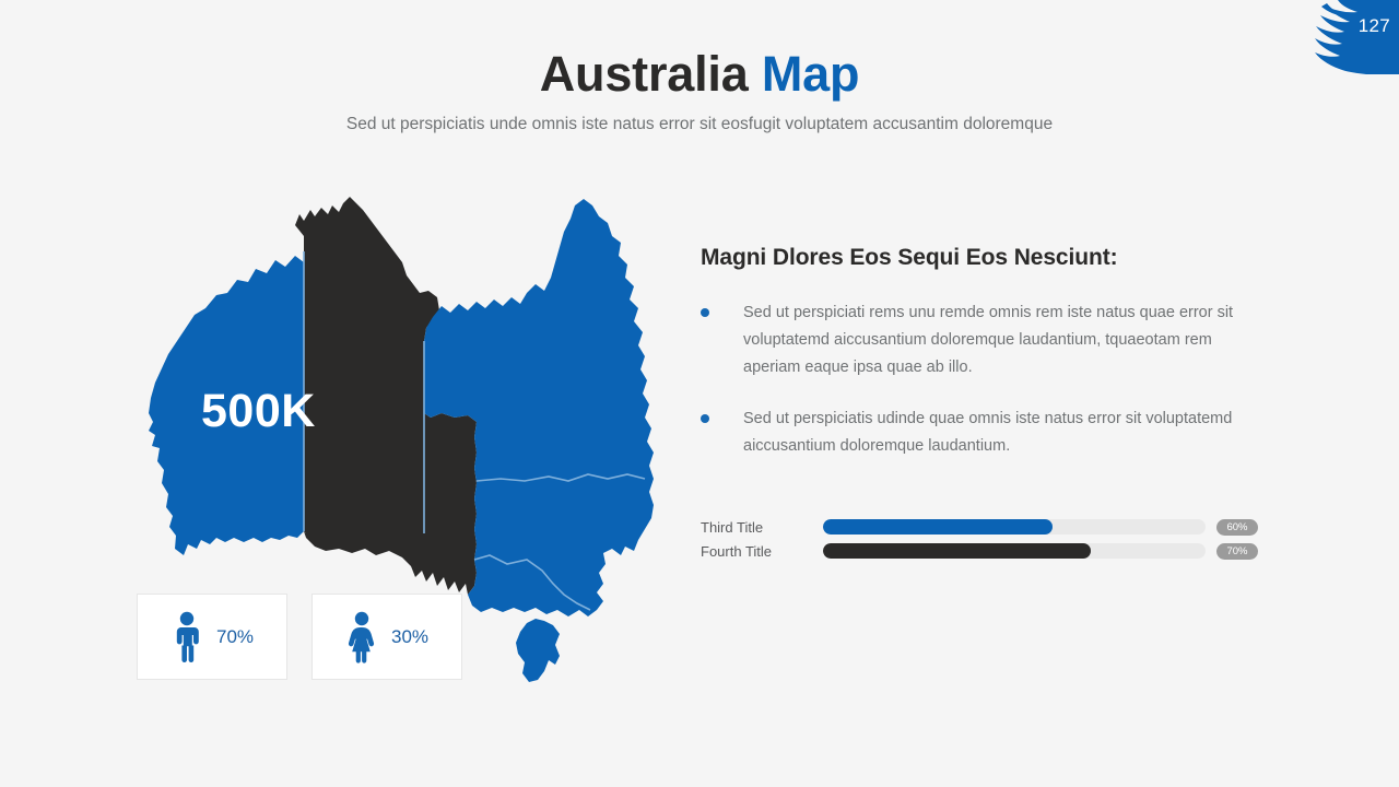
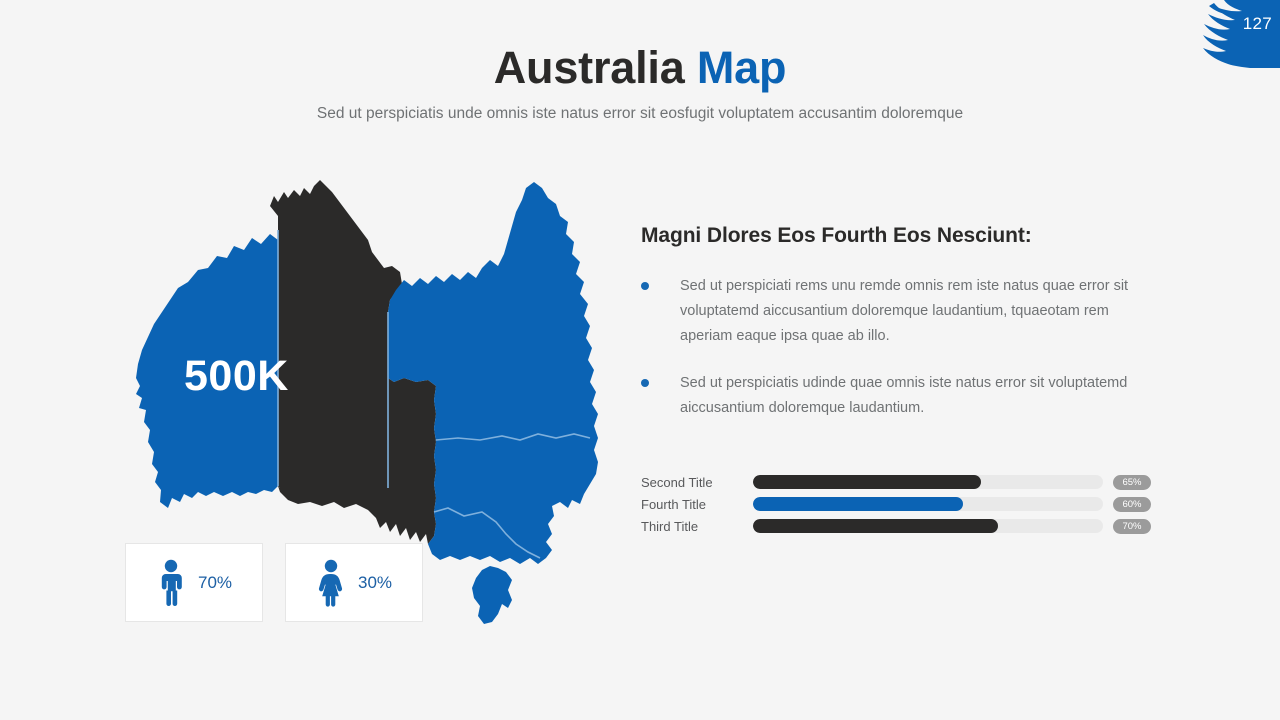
  127
  Australia Map
  Sed ut perspiciatis unde omnis iste natus error sit eosfugit voluptatem accusantim doloremque
  500K
  70%
  30%
- Magni Dlores Eos Sequi Eos Nesciunt:
+ Magni Dlores Eos Fourth Eos Nesciunt:
  Sed ut perspiciati rems unu remde omnis rem iste natus quae error sit voluptatemd aiccusantium doloremque laudantium, tquaeotam rem aperiam eaque ipsa quae ab illo.
  Sed ut perspiciatis udinde quae omnis iste natus error sit voluptatemd aiccusantium doloremque laudantium.
+ Second Title
+ 65%
- Third Title
+ Fourth Title
  60%
- Fourth Title
+ Third Title
  70%
